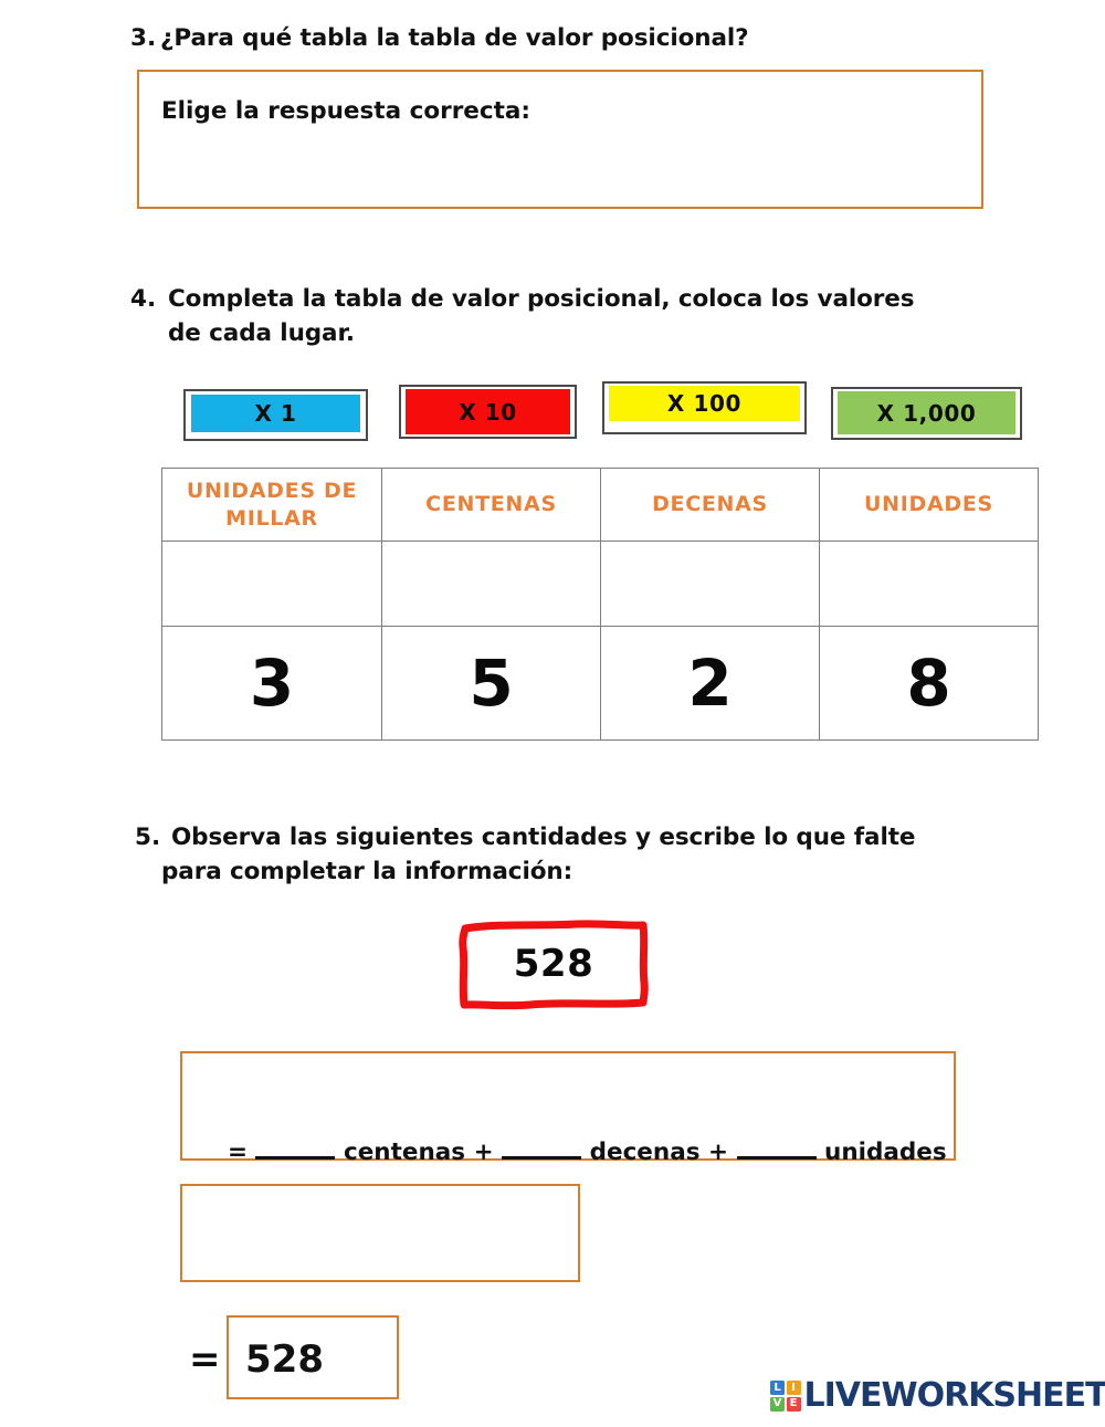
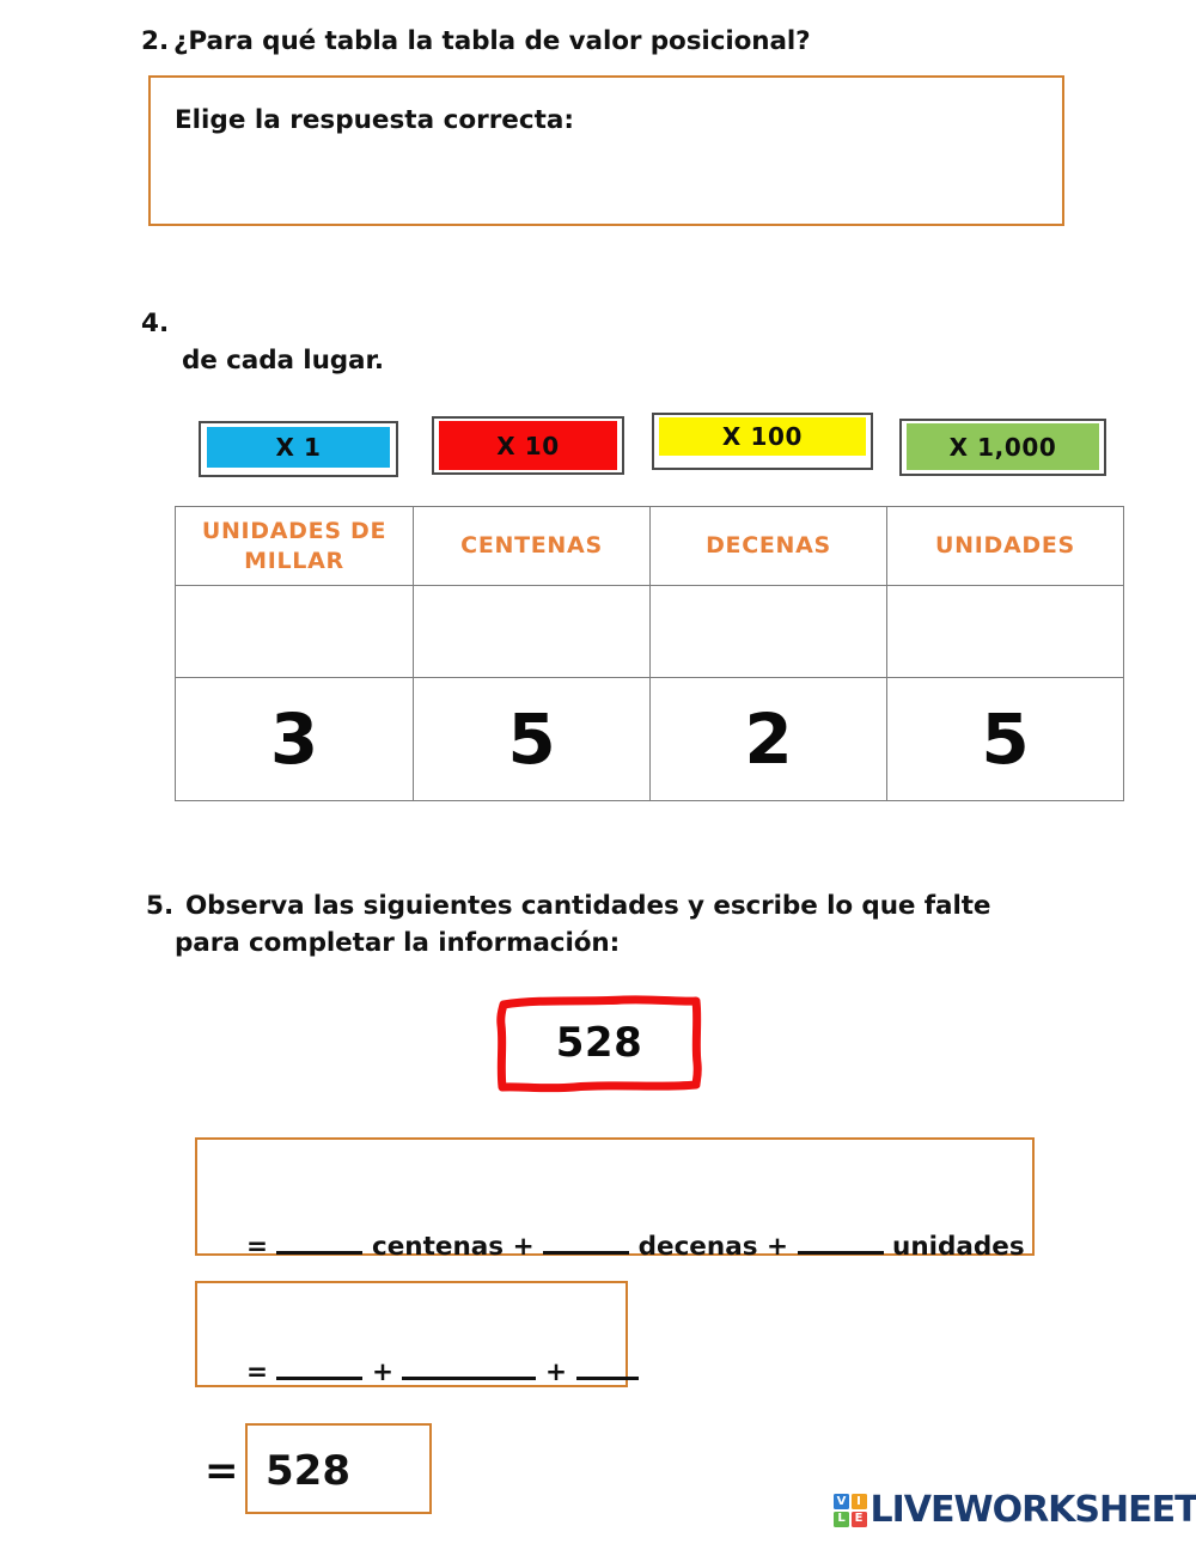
- 3.
+ 2.
  ¿Para qué tabla la tabla de valor posicional?
  Elige la respuesta correcta:
  4.
- Completa la tabla de valor posicional, coloca los valores
  de cada lugar.
  X 1
  X 10
  X 100
  X 1,000
  UNIDADES DE MILLAR	CENTENAS	DECENAS	UNIDADES
- 3	5	2	8
+ 3	5	2	5
  5.
  Observa las siguientes cantidades y escribe lo que falte
  para completar la información:
  528
  = centenas + decenas + unidades
+ = + +
  =
  528
- L
+ V
  I
- V
+ L
  E
  LIVEWORKSHEET
